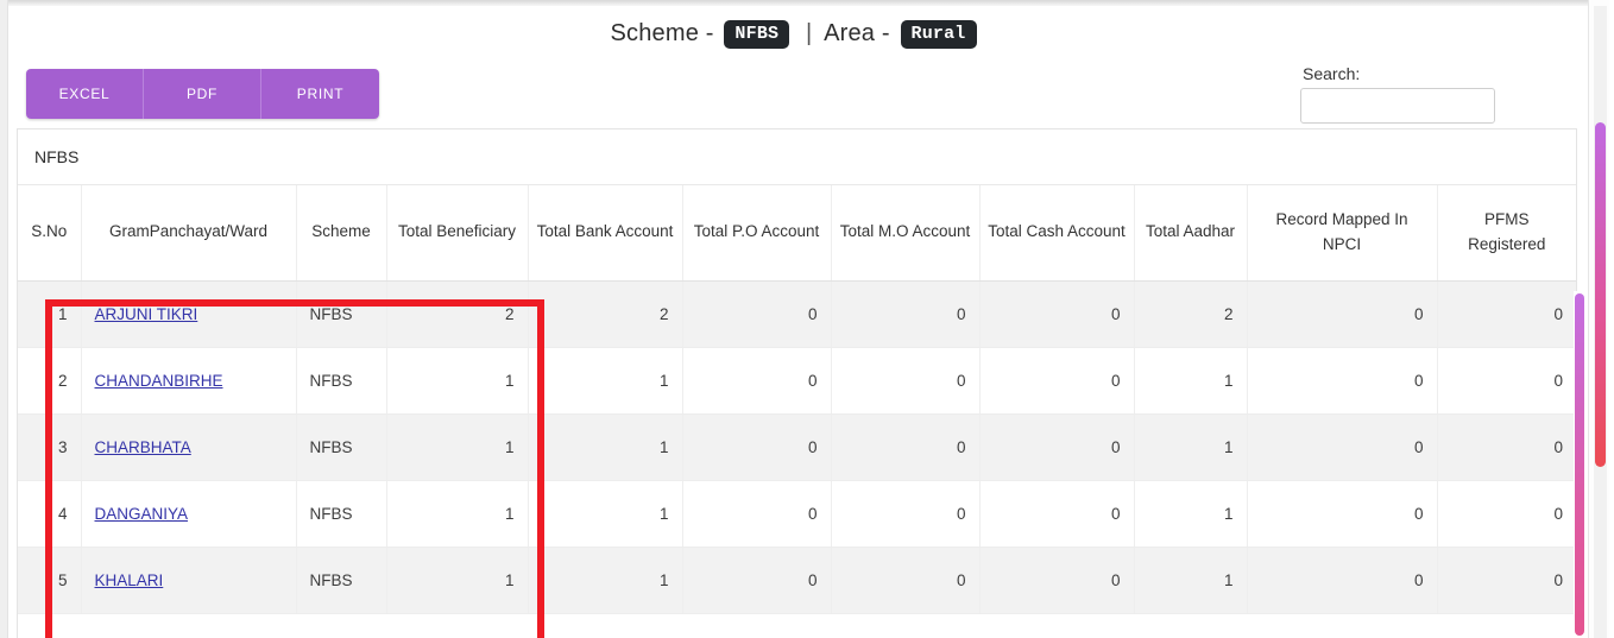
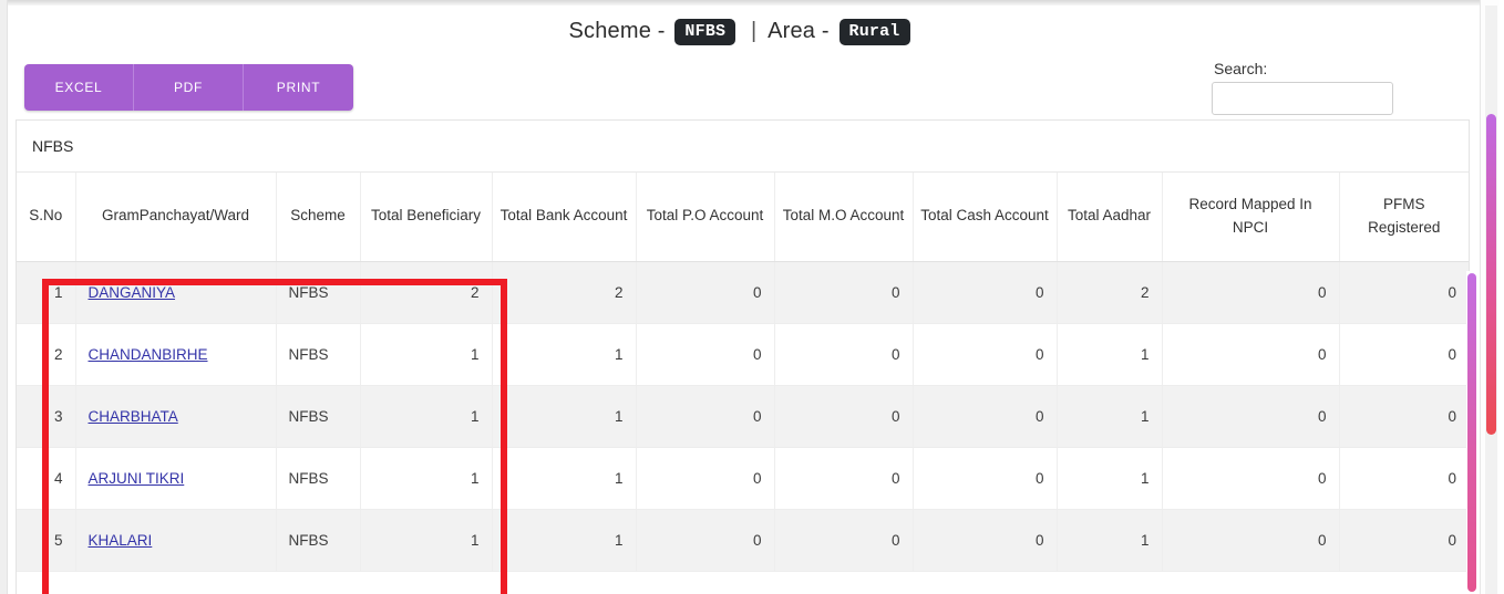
  Scheme - NFBS | Area - Rural
  EXCEL
  PDF
  PRINT
  Search:
  NFBS
  S.No	GramPanchayat/Ward	Scheme	Total Beneficiary	Total Bank Account	Total P.O Account	Total M.O Account	Total Cash Account	Total Aadhar	Record Mapped In NPCI	PFMS Registered
- 1	ARJUNI TIKRI	NFBS	2	2	0	0	0	2	0	0
+ 1	DANGANIYA	NFBS	2	2	0	0	0	2	0	0
  2	CHANDANBIRHE	NFBS	1	1	0	0	0	1	0	0
  3	CHARBHATA	NFBS	1	1	0	0	0	1	0	0
- 4	DANGANIYA	NFBS	1	1	0	0	0	1	0	0
+ 4	ARJUNI TIKRI	NFBS	1	1	0	0	0	1	0	0
  5	KHALARI	NFBS	1	1	0	0	0	1	0	0
